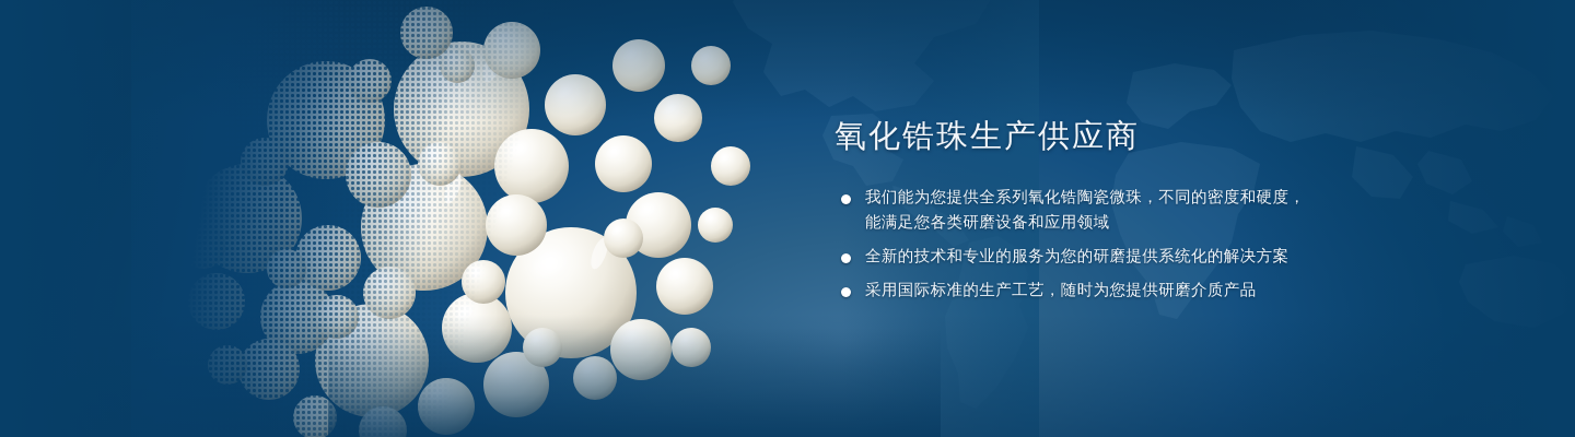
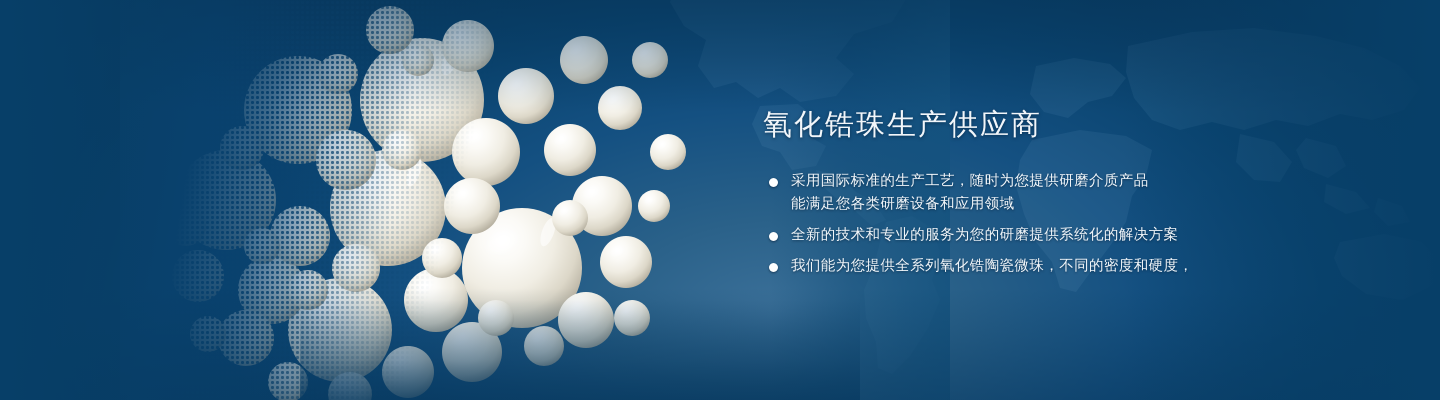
  氧化锆珠生产供应商
- 我们能为您提供全系列氧化锆陶瓷微珠，不同的密度和硬度，
+ 采用国际标准的生产工艺，随时为您提供研磨介质产品
  能满足您各类研磨设备和应用领域
  全新的技术和专业的服务为您的研磨提供系统化的解决方案
- 采用国际标准的生产工艺，随时为您提供研磨介质产品
+ 我们能为您提供全系列氧化锆陶瓷微珠，不同的密度和硬度，
